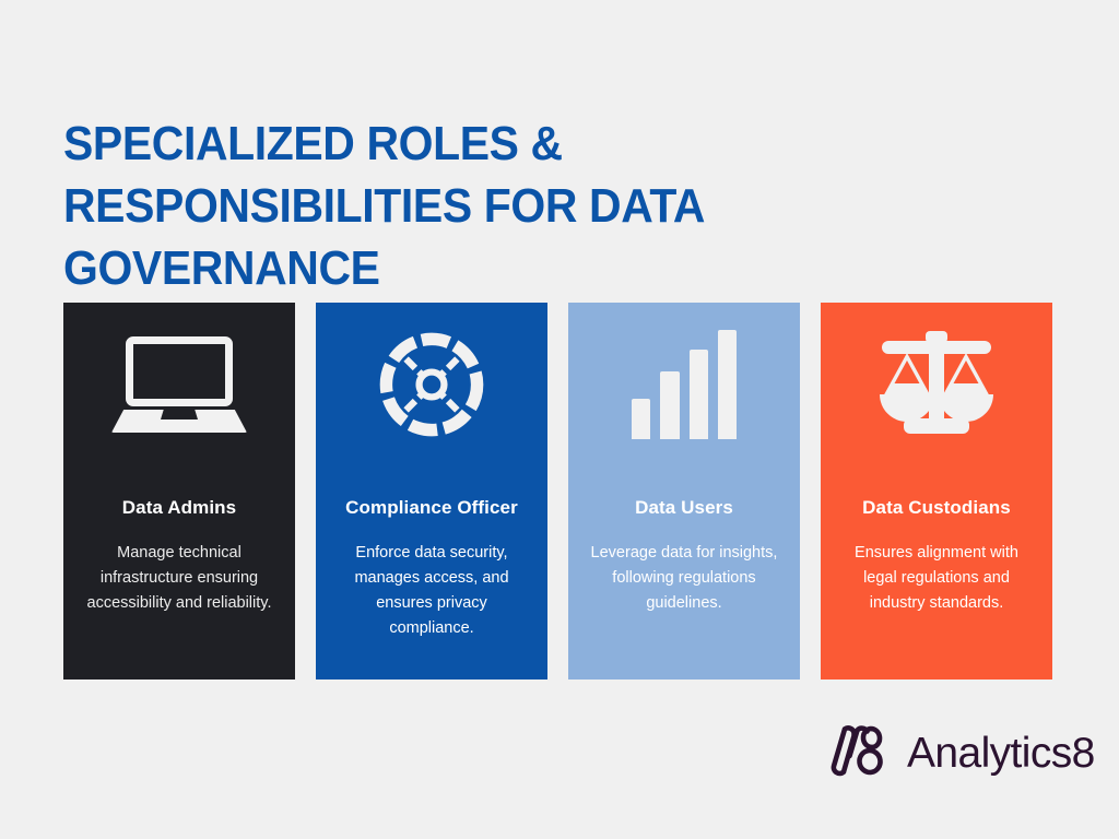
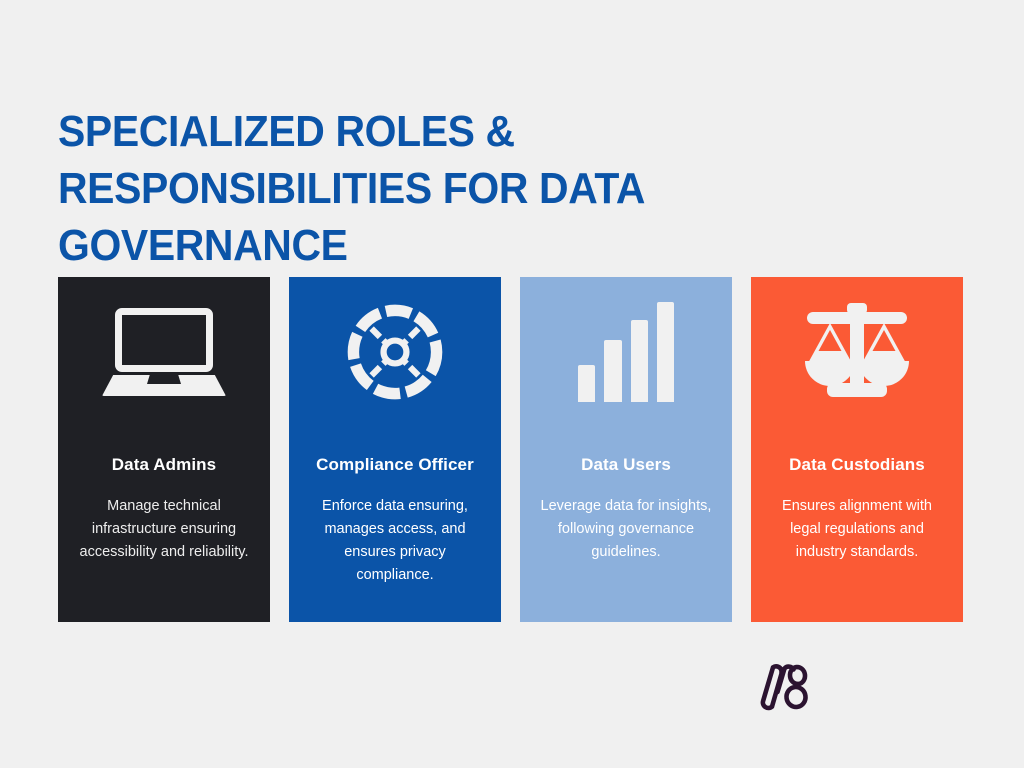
  SPECIALIZED ROLES & RESPONSIBILITIES FOR DATA GOVERNANCE
  Data Admins
  Manage technical infrastructure ensuring accessibility and reliability.
  Compliance Officer
- Enforce data security, manages access, and ensures privacy compliance.
+ Enforce data ensuring, manages access, and ensures privacy compliance.
  Data Users
- Leverage data for insights, following regulations guidelines.
+ Leverage data for insights, following governance guidelines.
  Data Custodians
  Ensures alignment with legal regulations and industry standards.
- Analytics8
